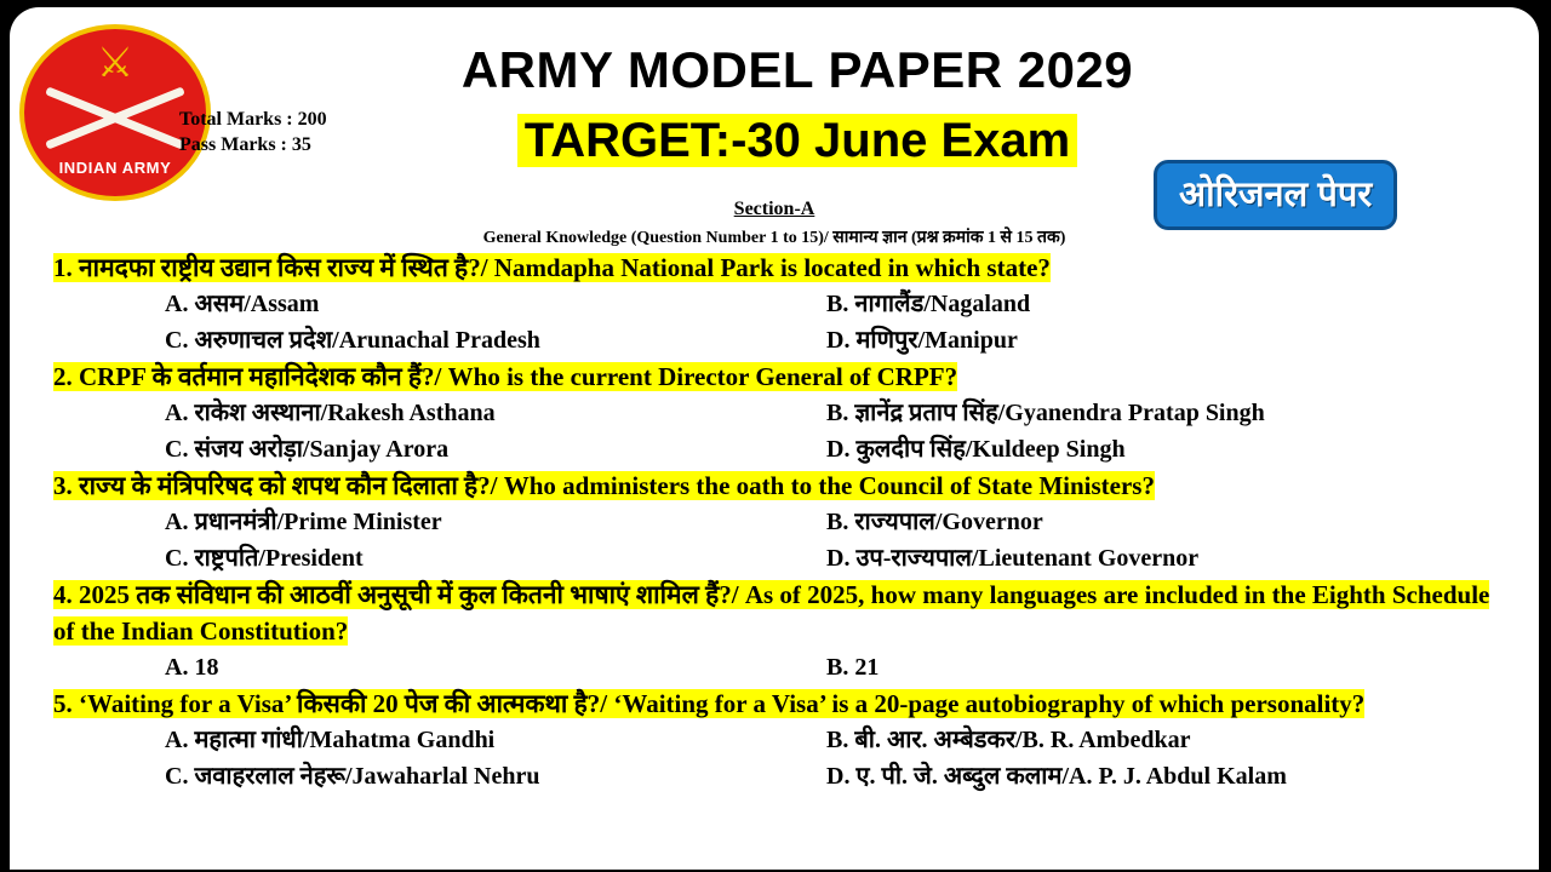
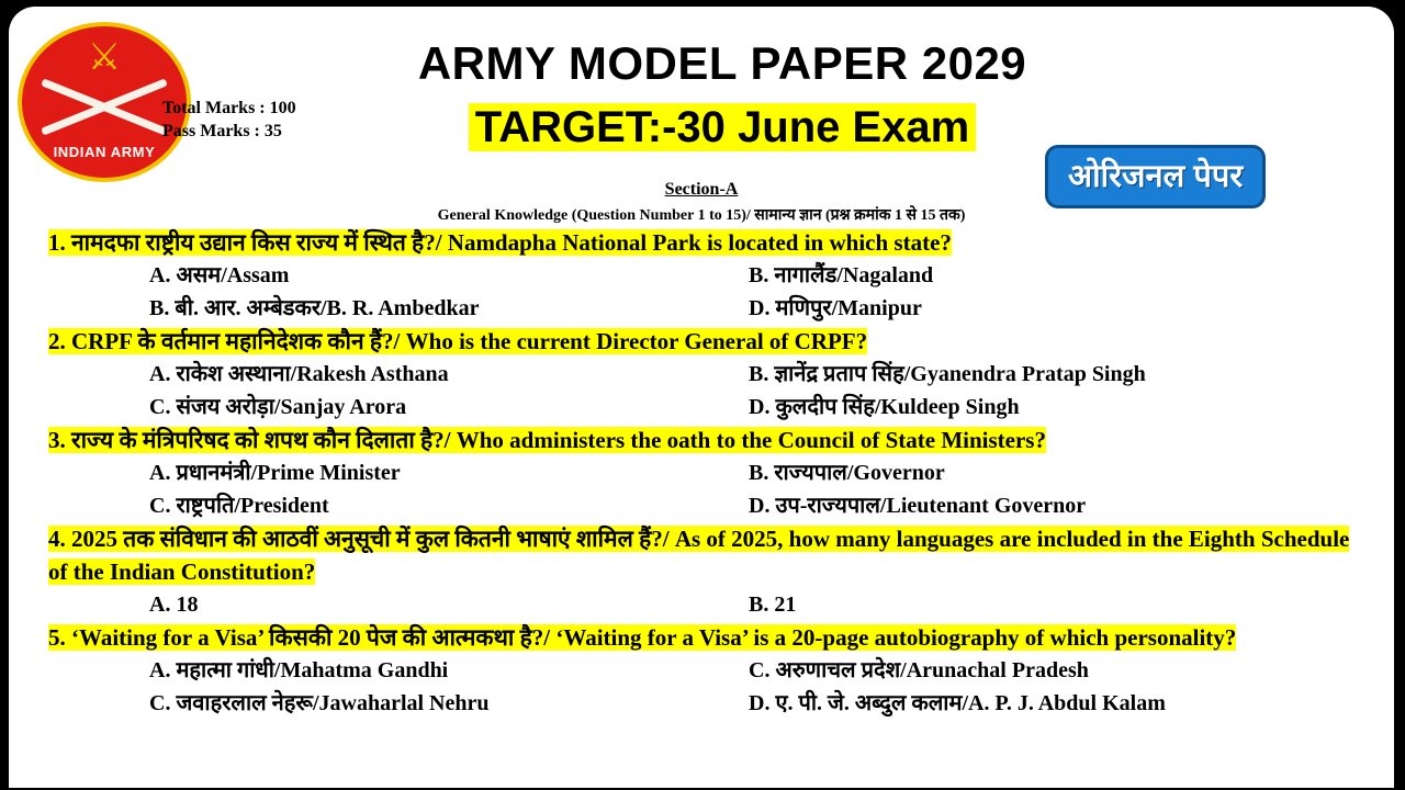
  ⚔
  INDIAN ARMY
- Total Marks : 200
+ Total Marks : 100
  Pass Marks : 35
  ARMY MODEL PAPER 2029
  TARGET:-30 June Exam
  ओरिजनल पेपर
  Section-A
  General Knowledge (Question Number 1 to 15)/ सामान्य ज्ञान (प्रश्न क्रमांक 1 से 15 तक)
  1. नामदफा राष्ट्रीय उद्यान किस राज्य में स्थित है?/ Namdapha National Park is located in which state?
  A. असम/Assam
  B. नागालैंड/Nagaland
- C. अरुणाचल प्रदेश/Arunachal Pradesh
+ B. बी. आर. अम्बेडकर/B. R. Ambedkar
  D. मणिपुर/Manipur
  2. CRPF के वर्तमान महानिदेशक कौन हैं?/ Who is the current Director General of CRPF?
  A. राकेश अस्थाना/Rakesh Asthana
  B. ज्ञानेंद्र प्रताप सिंह/Gyanendra Pratap Singh
  C. संजय अरोड़ा/Sanjay Arora
  D. कुलदीप सिंह/Kuldeep Singh
  3. राज्य के मंत्रिपरिषद को शपथ कौन दिलाता है?/ Who administers the oath to the Council of State Ministers?
  A. प्रधानमंत्री/Prime Minister
  B. राज्यपाल/Governor
  C. राष्ट्रपति/President
  D. उप-राज्यपाल/Lieutenant Governor
  4. 2025 तक संविधान की आठवीं अनुसूची में कुल कितनी भाषाएं शामिल हैं?/ As of 2025, how many languages are included in the Eighth Schedule of the Indian Constitution?
  A. 18
  B. 21
  5. ‘Waiting for a Visa’ किसकी 20 पेज की आत्मकथा है?/ ‘Waiting for a Visa’ is a 20-page autobiography of which personality?
  A. महात्मा गांधी/Mahatma Gandhi
- B. बी. आर. अम्बेडकर/B. R. Ambedkar
+ C. अरुणाचल प्रदेश/Arunachal Pradesh
  C. जवाहरलाल नेहरू/Jawaharlal Nehru
  D. ए. पी. जे. अब्दुल कलाम/A. P. J. Abdul Kalam
